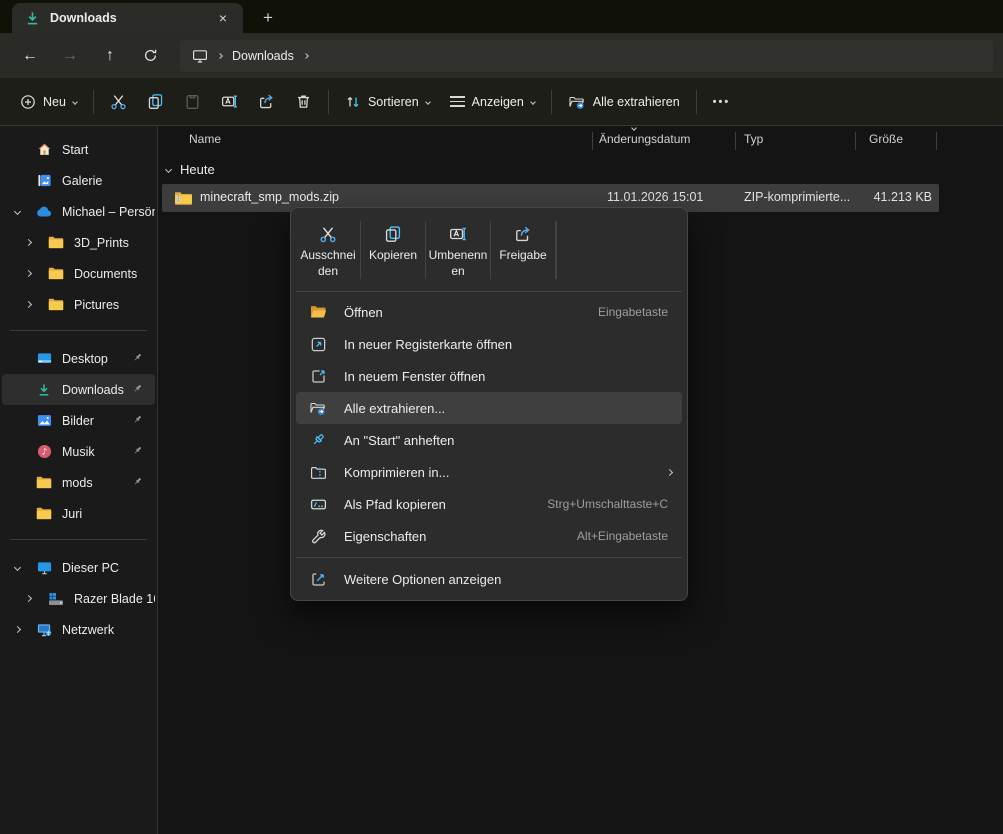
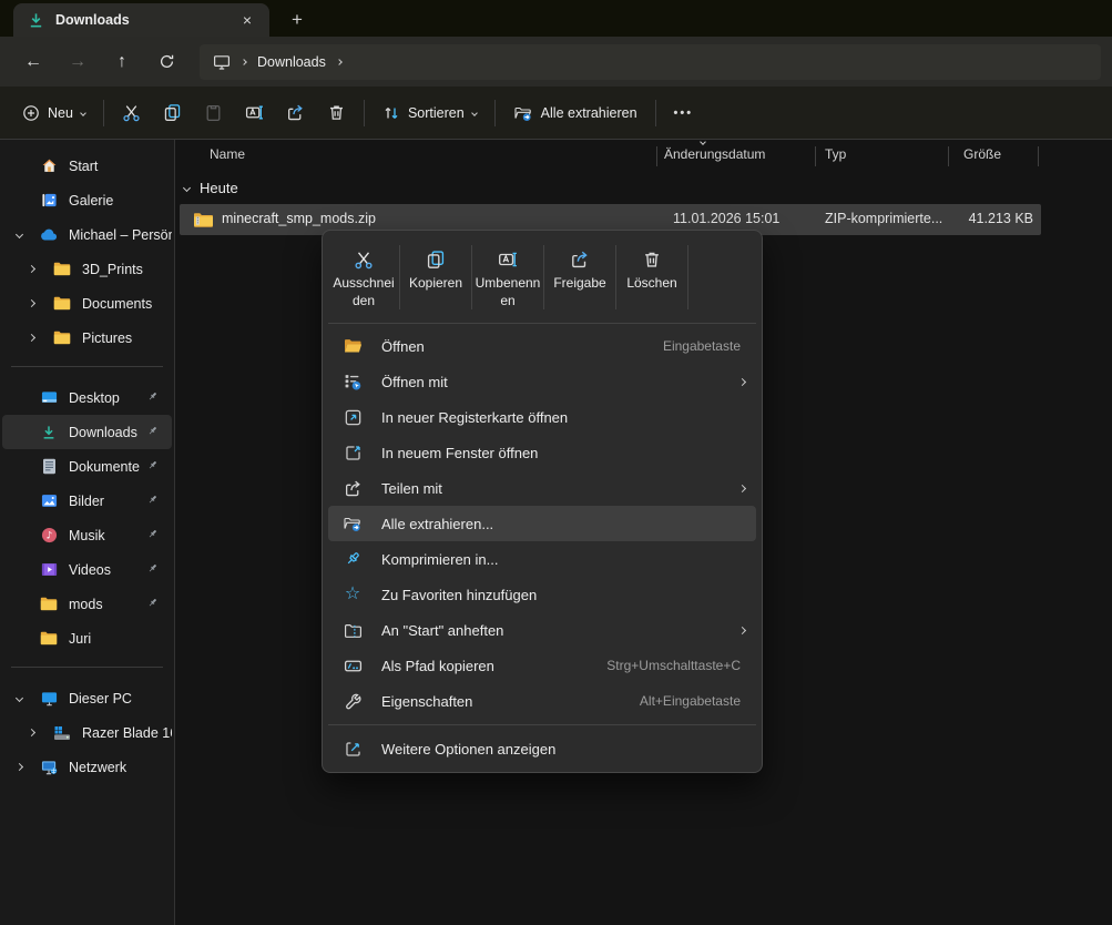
  Downloads
  ×
  +
  ←
  →
  ↑
  Downloads
  Neu
  Sortieren
- Anzeigen
  Alle extrahieren
  •••
  Start
  Galerie
  Michael – Persö
  3D_Prints
  Documents
  Pictures
  Desktop
  Downloads
+ Dokumente
  Bilder
  ♪
  Musik
+ Videos
  mods
  Juri
  Dieser PC
  Razer Blade 1
  Netzwerk
  Name
  Änderungsdatum
  Typ
  Größe
  Heute
  minecraft_smp_mods.zip
  11.01.2026 15:01
  ZIP-komprimierte...
  41.213 KB
  Ausschnei
  den
  Kopieren
  Umbenenn
  en
  Freigabe
+ Löschen
  Öffnen
  Eingabetaste
+ Öffnen mit
  In neuer Registerkarte öffnen
  In neuem Fenster öffnen
+ Teilen mit
  Alle extrahieren...
- An "Start" anheften
+ Komprimieren in...
+ ☆
+ Zu Favoriten hinzufügen
- Komprimieren in...
+ An "Start" anheften
  Als Pfad kopieren
  Strg+Umschalttaste+C
  Eigenschaften
  Alt+Eingabetaste
  Weitere Optionen anzeigen
